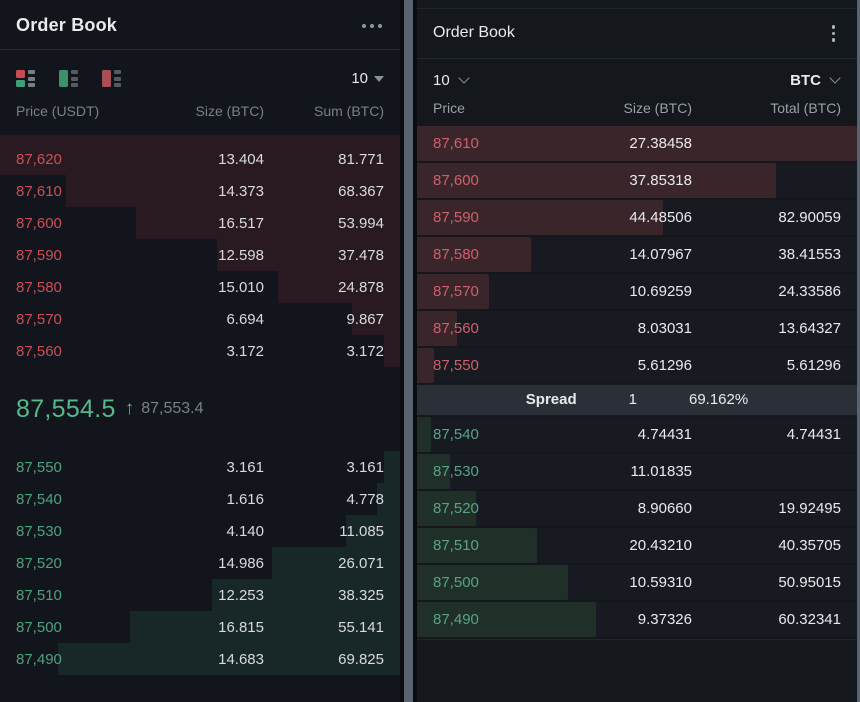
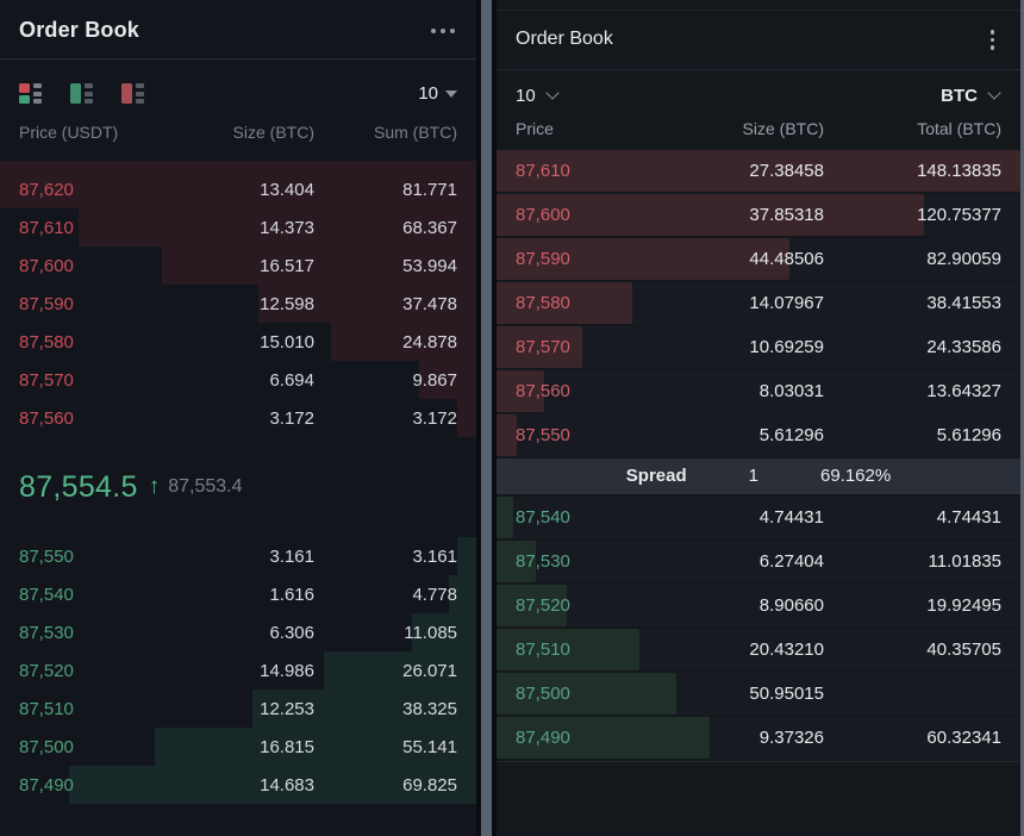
  Order Book
  10
  Price (USDT)
  Size (BTC)
  Sum (BTC)
  87,620
  13.404
  81.771
  87,610
  14.373
  68.367
  87,600
  16.517
  53.994
  87,590
  12.598
  37.478
  87,580
  15.010
  24.878
  87,570
  6.694
  9.867
  87,560
  3.172
  3.172
  87,554.5
  ↑
  87,553.4
  87,550
  3.161
  3.161
  87,540
  1.616
  4.778
  87,530
- 4.140
+ 6.306
  11.085
  87,520
  14.986
  26.071
  87,510
  12.253
  38.325
  87,500
  16.815
  55.141
  87,490
  14.683
  69.825
  Order Book
  10
  BTC
  Price
  Size (BTC)
  Total (BTC)
  87,610
  27.38458
+ 148.13835
  87,600
  37.85318
+ 120.75377
  87,590
  44.48506
  82.90059
  87,580
  14.07967
  38.41553
  87,570
  10.69259
  24.33586
  87,560
  8.03031
  13.64327
  87,550
  5.61296
  5.61296
  Spread
  1
  69.162%
  87,540
  4.74431
  4.74431
  87,530
+ 6.27404
  11.01835
  87,520
  8.90660
  19.92495
  87,510
  20.43210
  40.35705
  87,500
- 10.59310
  50.95015
  87,490
  9.37326
  60.32341
